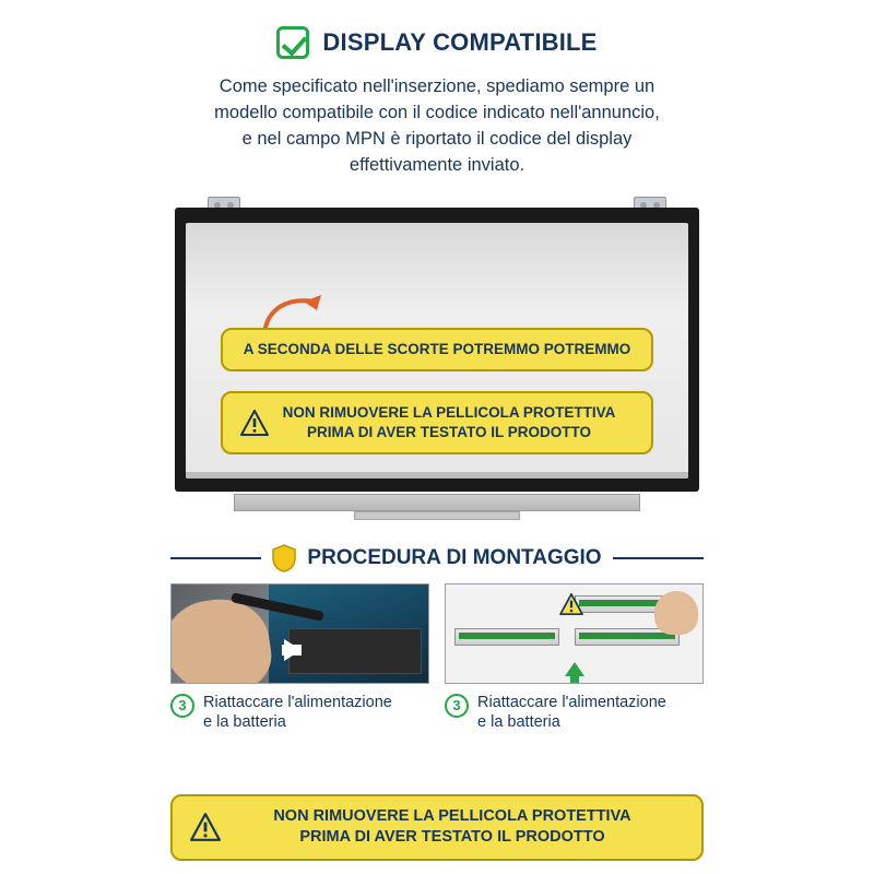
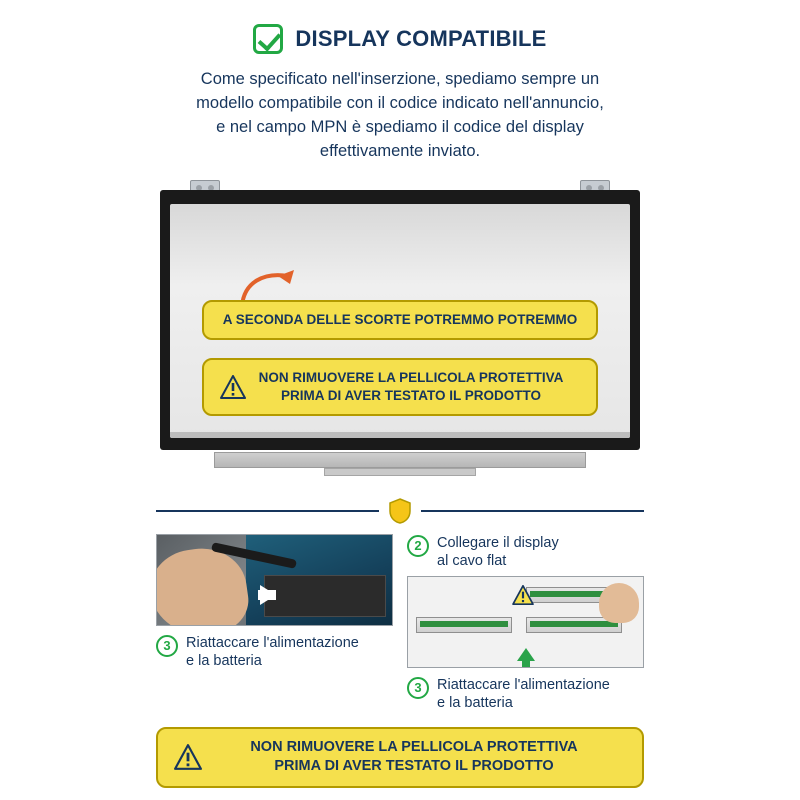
  DISPLAY COMPATIBILE
  Come specificato nell'inserzione, spediamo sempre un
  modello compatibile con il codice indicato nell'annuncio,
- e nel campo MPN è riportato il codice del display
+ e nel campo MPN è spediamo il codice del display
  effettivamente inviato.
  A SECONDA DELLE SCORTE POTREMMO POTREMMO
  NON RIMUOVERE LA PELLICOLA PROTETTIVA
  PRIMA DI AVER TESTATO IL PRODOTTO
- PROCEDURA DI MONTAGGIO
  3
  Riattaccare l'alimentazione
  e la batteria
+ 2
+ Collegare il display
+ al cavo flat
  3
  Riattaccare l'alimentazione
  e la batteria
  NON RIMUOVERE LA PELLICOLA PROTETTIVA
  PRIMA DI AVER TESTATO IL PRODOTTO
